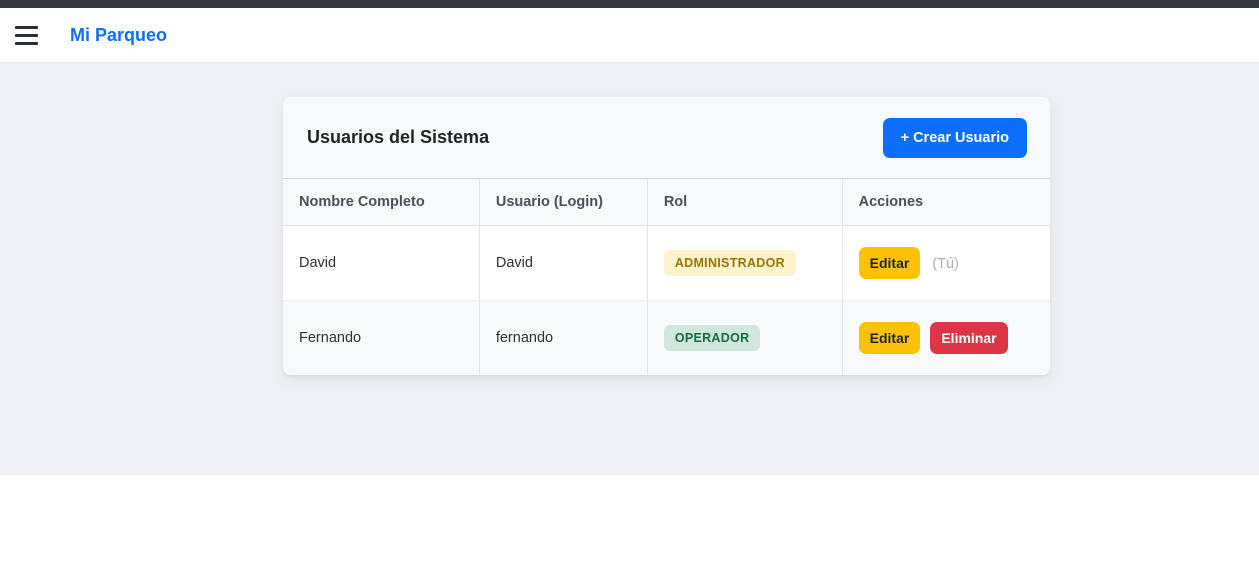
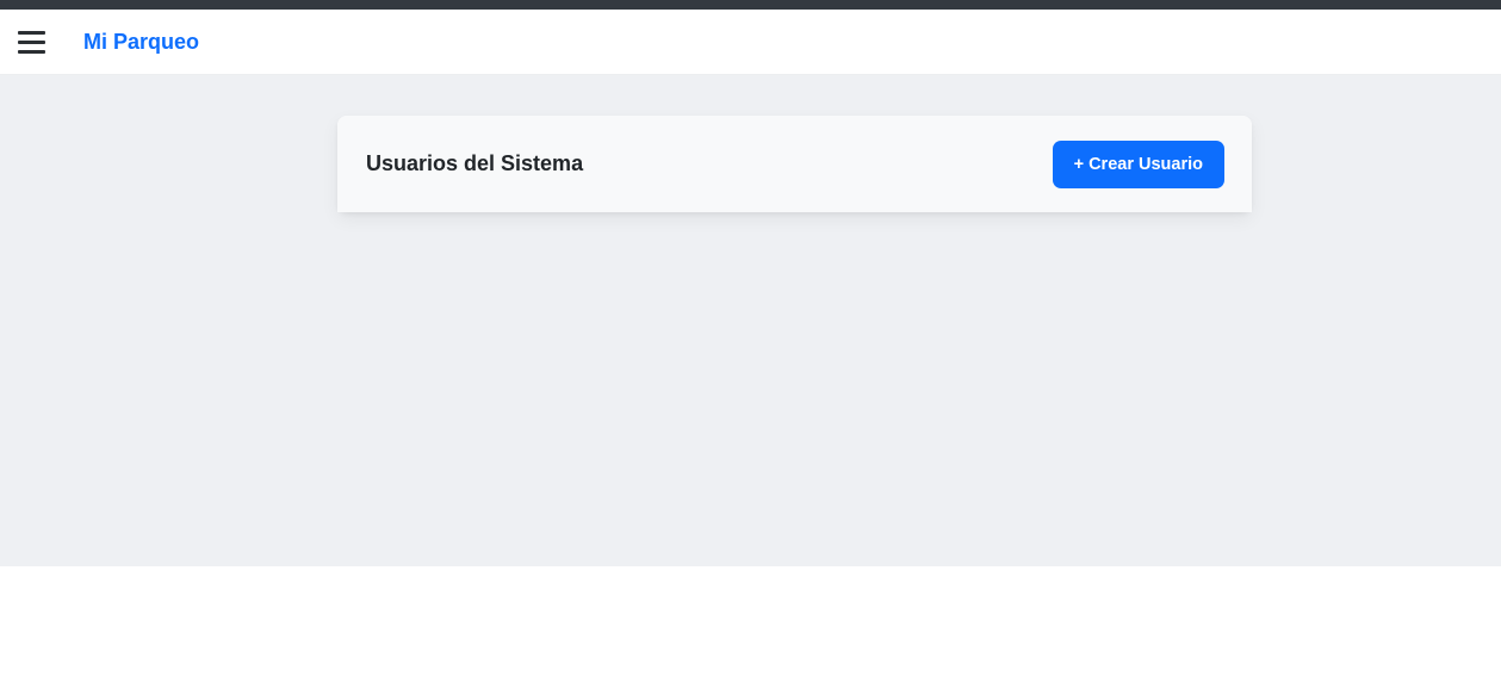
  Mi Parqueo
  Usuarios del Sistema
  + Crear Usuario
- Nombre Completo	Usuario (Login)	Rol	Acciones
- David	David	ADMINISTRADOR	Editar (Tú)
- Fernando	fernando	OPERADOR	Editar Eliminar
